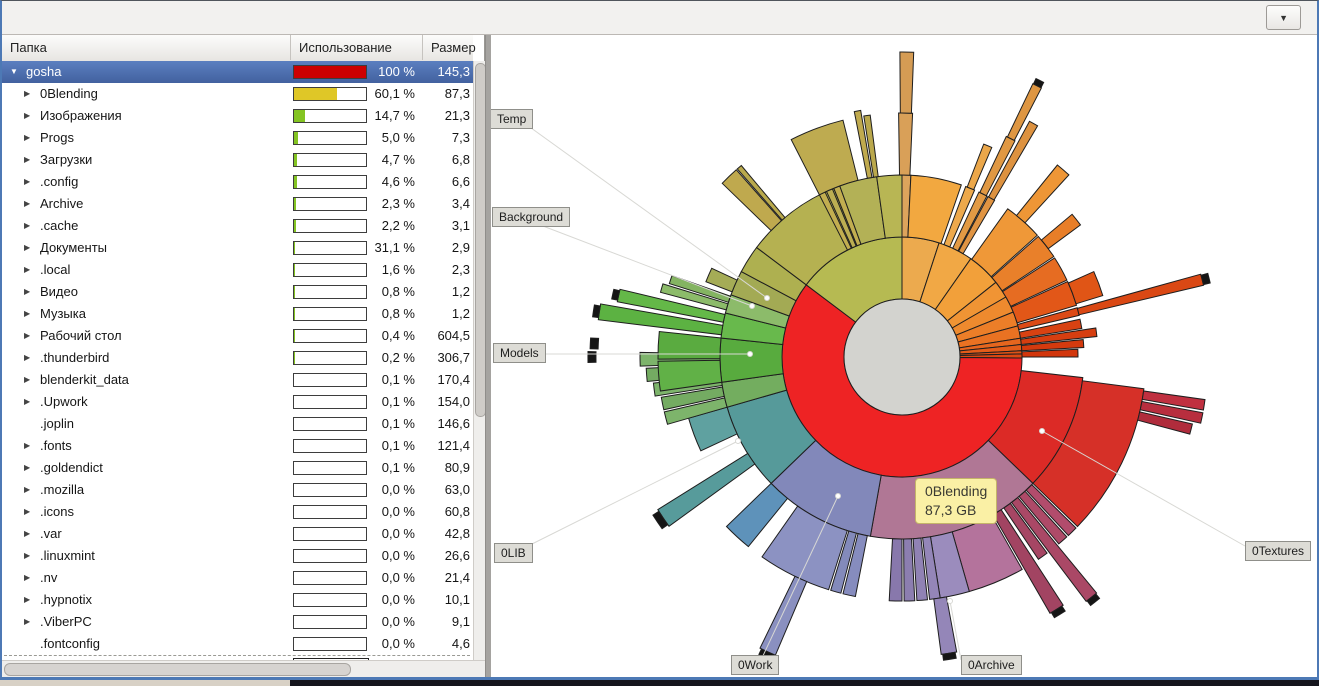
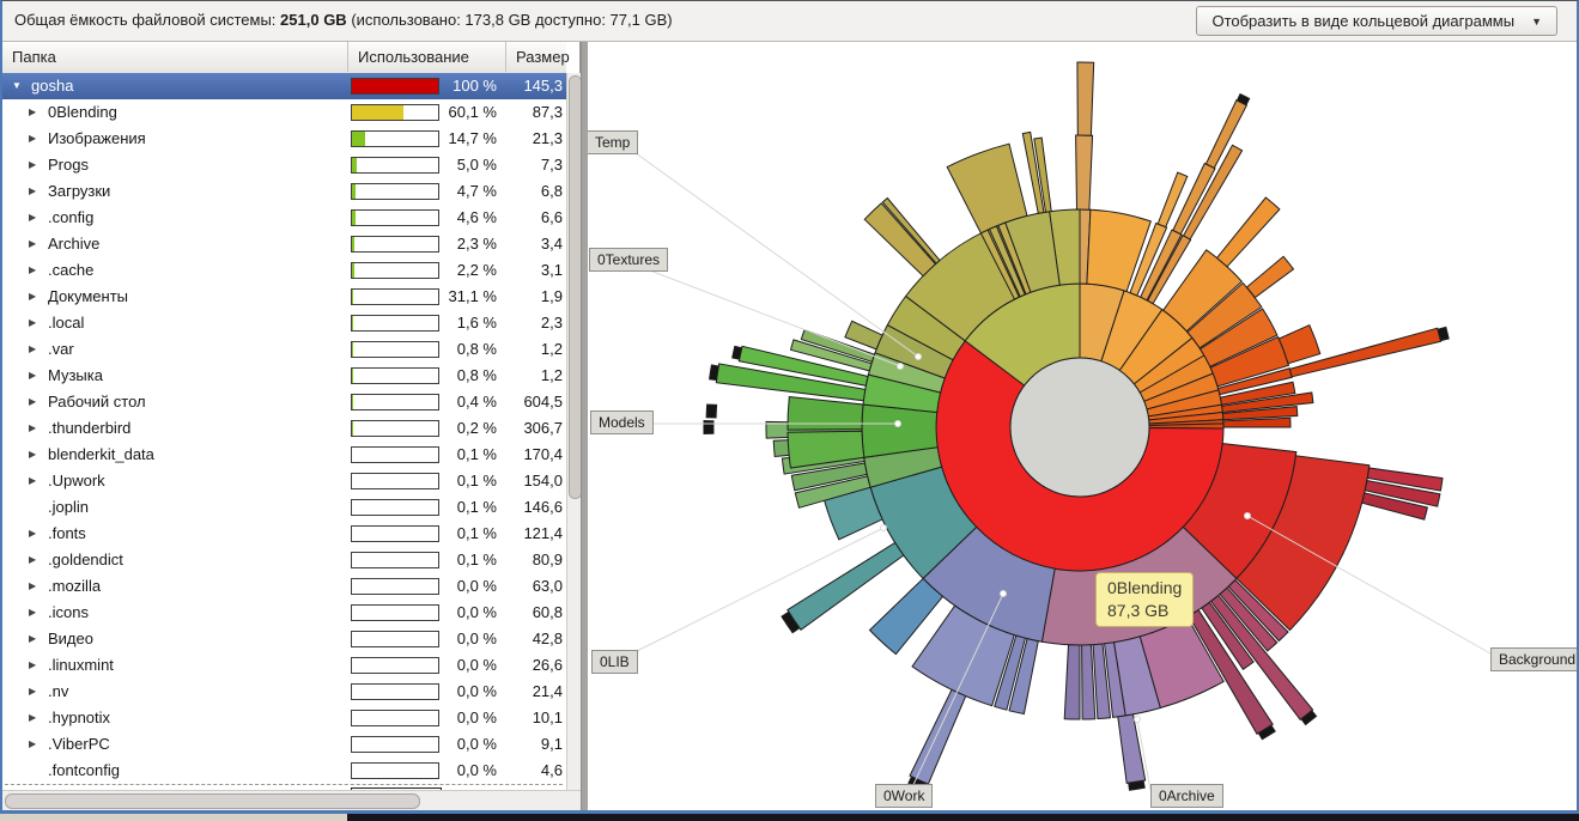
+ Общая ёмкость файловой системы: 251,0 GB (использовано: 173,8 GB доступно: 77,1 GB)
+ Отобразить в виде кольцевой диаграммы
  ▼
  Папка
  Использование
  Размер
  ▼
  gosha
  100 %
  145,3
  ▶
  0Blending
  60,1 %
  87,3
  ▶
  Изображения
  14,7 %
  21,3
  ▶
  Progs
  5,0 %
  7,3
  ▶
  Загрузки
  4,7 %
  6,8
  ▶
  .config
  4,6 %
  6,6
  ▶
  Archive
  2,3 %
  3,4
  ▶
  .cache
  2,2 %
  3,1
  ▶
  Документы
  31,1 %
- 2,9
+ 1,9
  ▶
  .local
  1,6 %
  2,3
  ▶
- Видео
+ .var
  0,8 %
  1,2
  ▶
  Музыка
  0,8 %
  1,2
  ▶
  Рабочий стол
  0,4 %
  604,5
  ▶
  .thunderbird
  0,2 %
  306,7
  ▶
  blenderkit_data
  0,1 %
  170,4
  ▶
  .Upwork
  0,1 %
  154,0
  .joplin
  0,1 %
  146,6
  ▶
  .fonts
  0,1 %
  121,4
  ▶
  .goldendict
  0,1 %
  80,9
  ▶
  .mozilla
  0,0 %
  63,0
  ▶
  .icons
  0,0 %
  60,8
  ▶
- .var
+ Видео
  0,0 %
  42,8
  ▶
  .linuxmint
  0,0 %
  26,6
  ▶
  .nv
  0,0 %
  21,4
  ▶
  .hypnotix
  0,0 %
  10,1
  ▶
  .ViberPC
  0,0 %
  9,1
  .fontconfig
  0,0 %
  4,6
  Temp
- Background
+ 0Textures
  Models
  0LIB
  0Work
  0Archive
- 0Textures
+ Background
  0Blending
  87,3 GB
